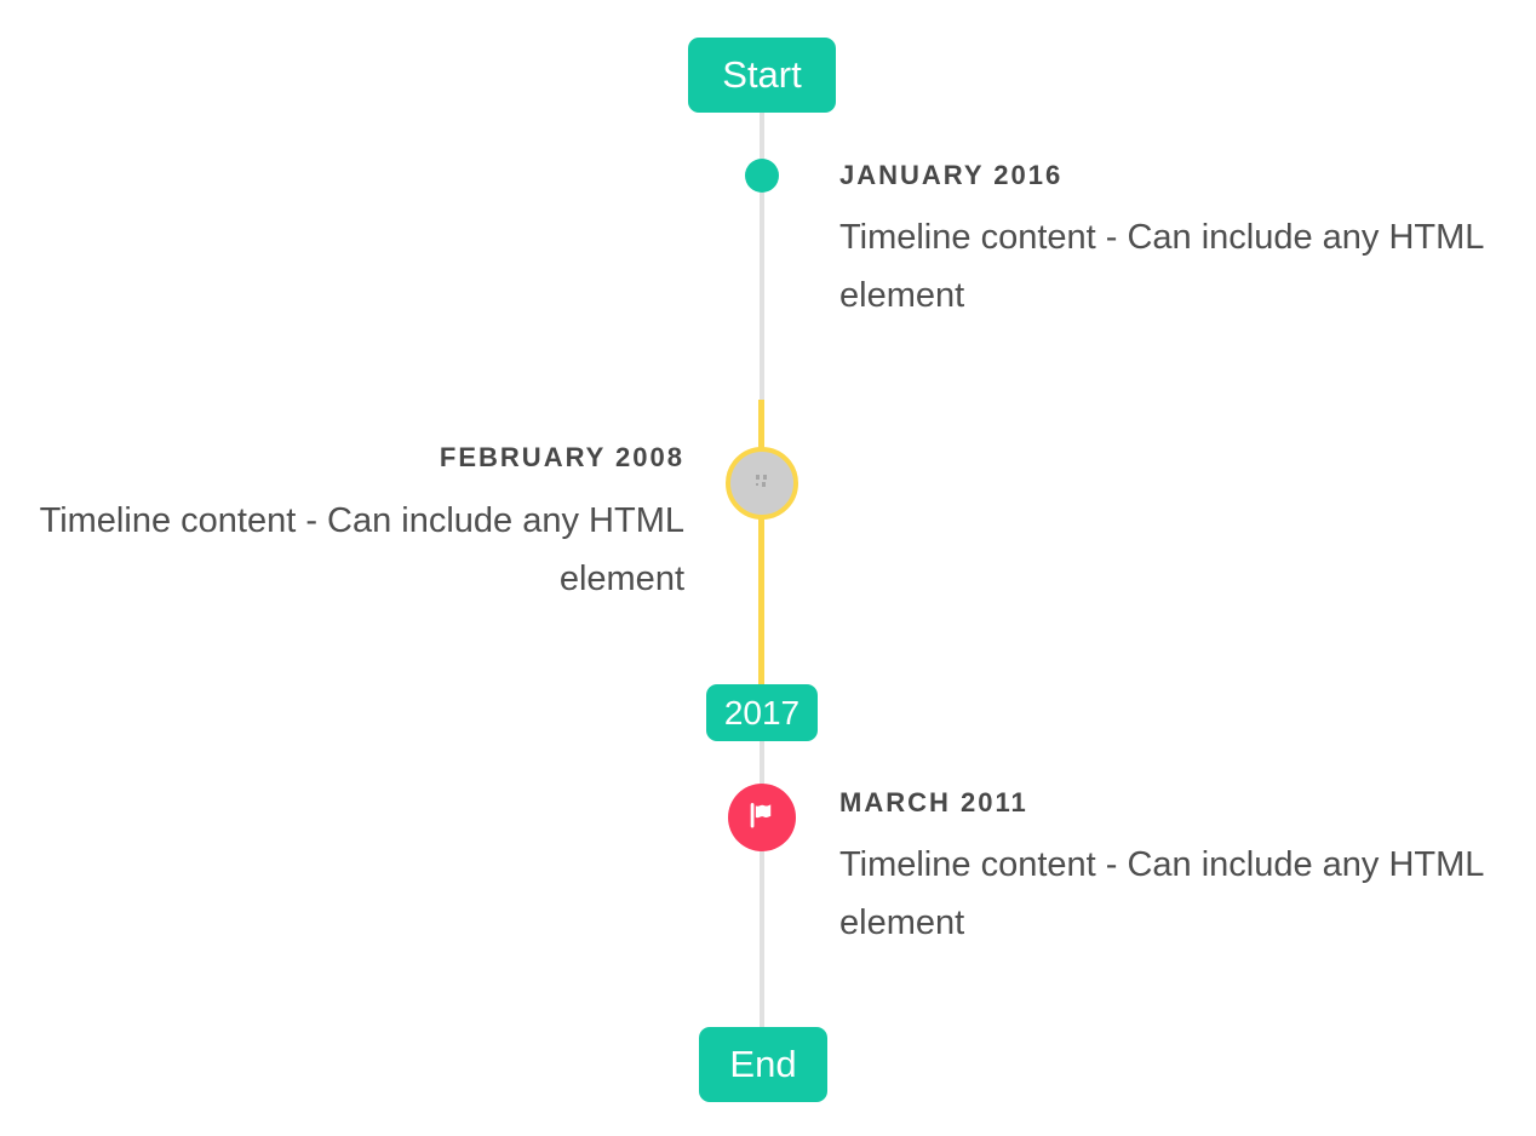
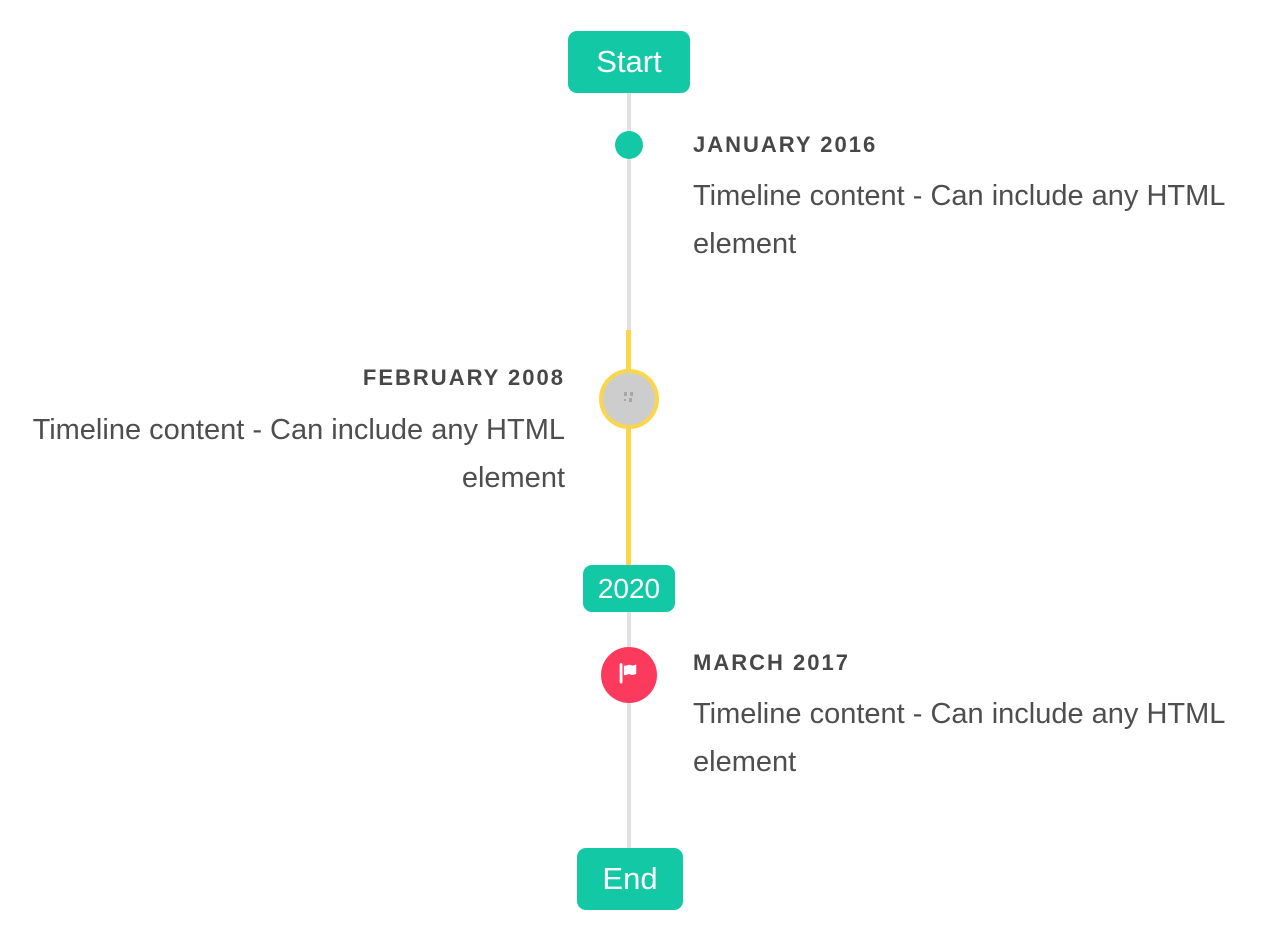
  Start
  JANUARY 2016
  Timeline content - Can include any HTML element
  FEBRUARY 2008
  Timeline content - Can include any HTML element
- 2017
+ 2020
- MARCH 2011
+ MARCH 2017
  Timeline content - Can include any HTML element
  End
